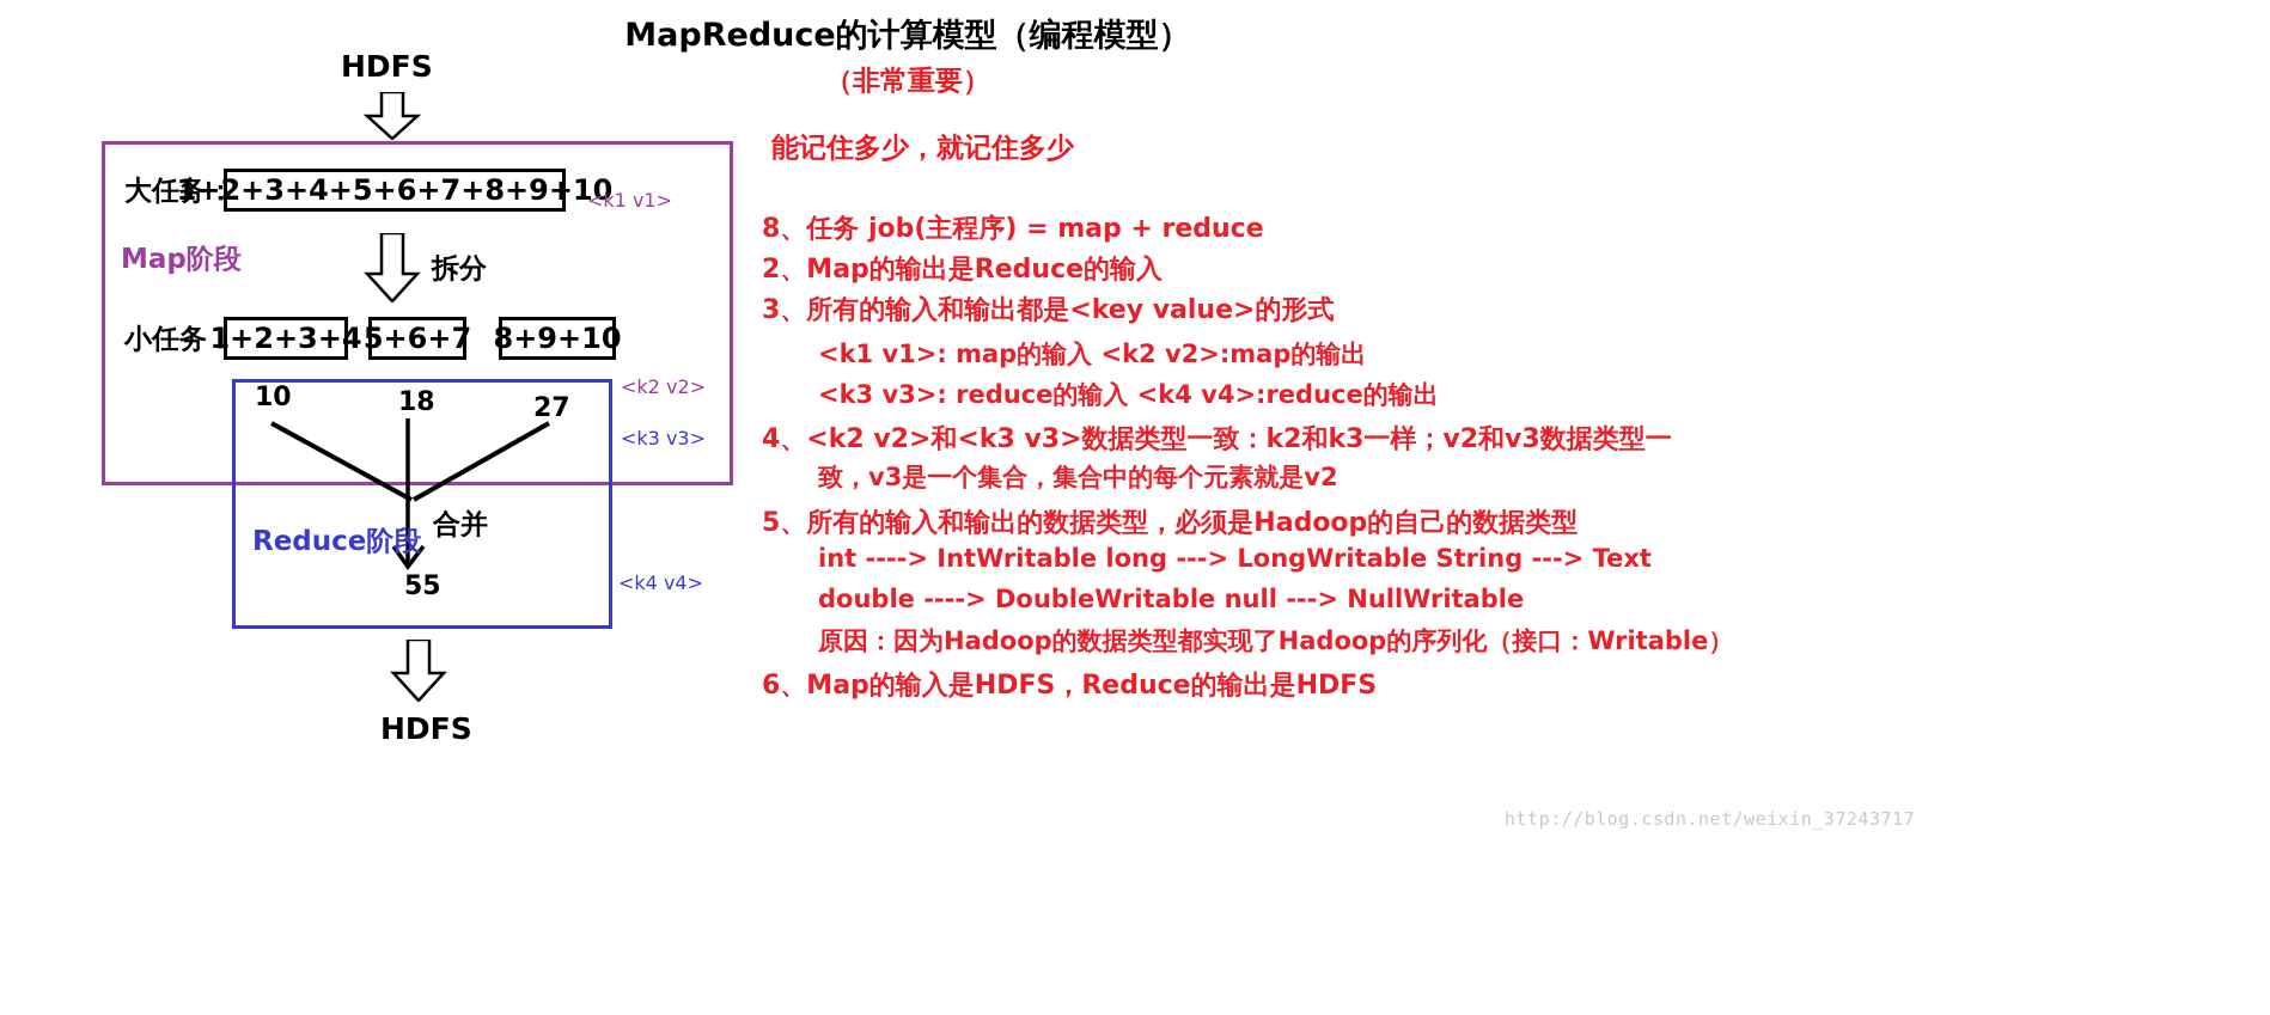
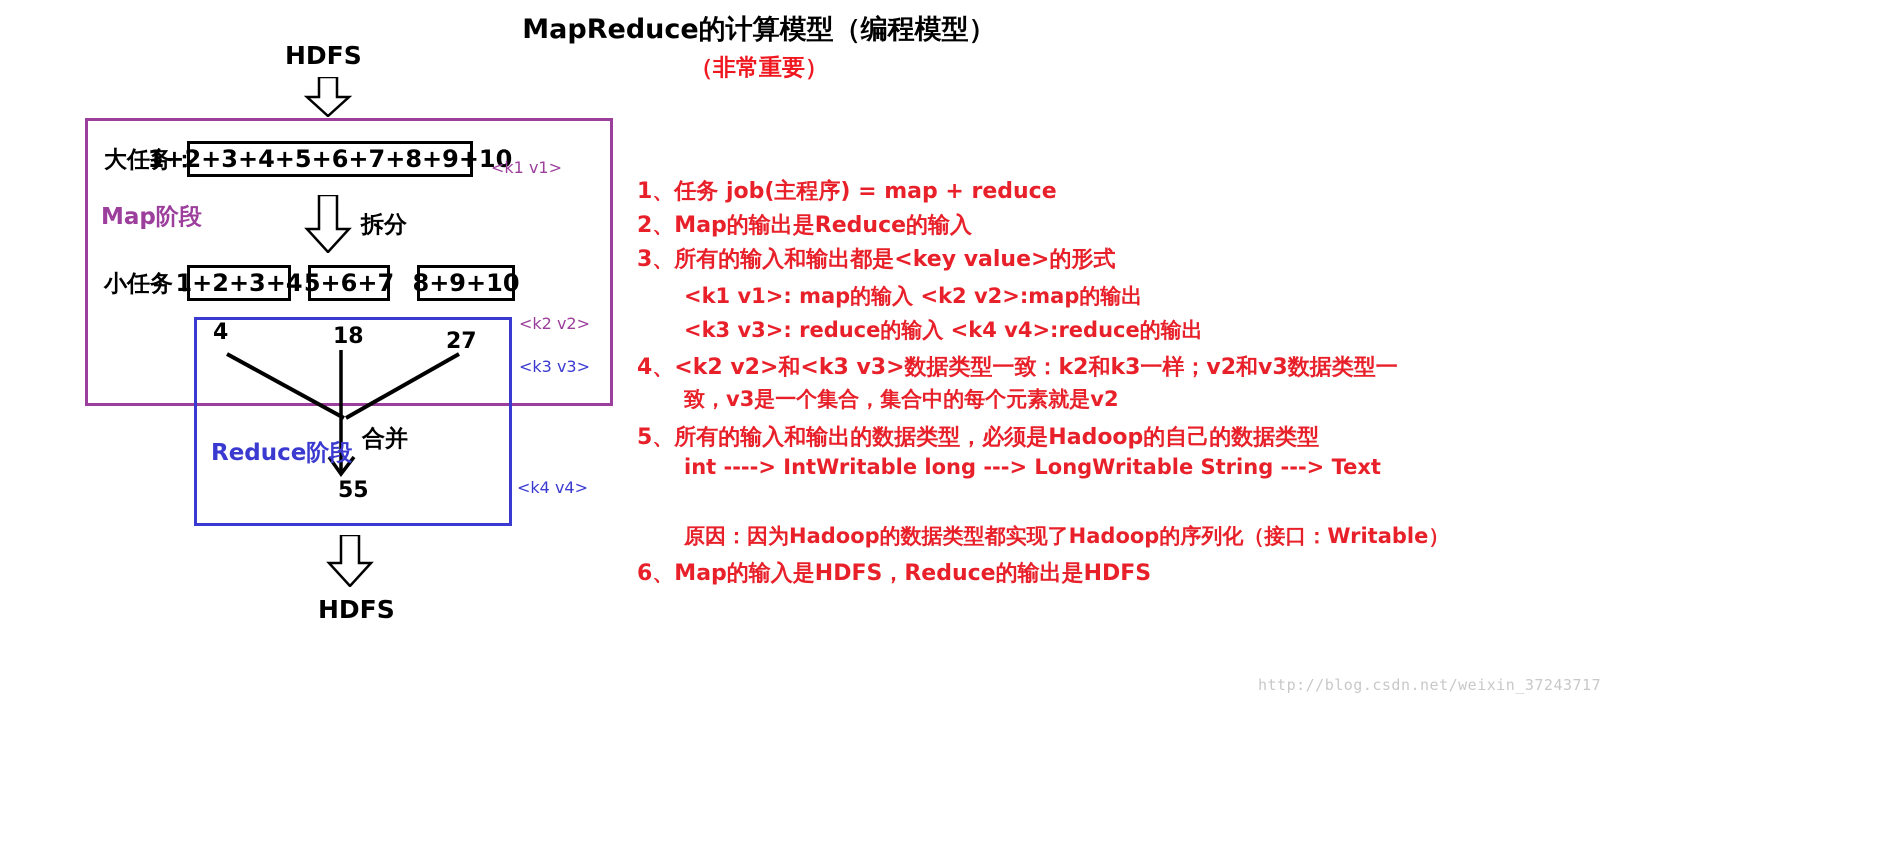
  MapReduce的计算模型（编程模型）
  （非常重要）
  HDFS
  Map阶段
  大任务：
  1+2+3+4+5+6+7+8+9+1
  <k1 v1>
  拆分
  小任务：
  1+2+3+4
  5+6+7
  8+9+10
- 10
+ 4
  18
  27
  <k2 v2>
  <k3 v3>
  Reduce阶段
  合并
  55
  <k4 v4>
  HDFS
- 能记住多少，就记住多少
- 8、任务 job(主程序) = map + reduce
+ 1、任务 job(主程序) = map + reduce
  2、Map的输出是Reduce的输入
  3、所有的输入和输出都是<key value>的形式
  <k1 v1>: map的输入 <k2 v2>:map的输出
  <k3 v3>: reduce的输入 <k4 v4>:reduce的输出
  4、<k2 v2>和<k3 v3>数据类型一致：k2和k3一样；v2和v3数据类型一
  致，v3是一个集合，集合中的每个元素就是v2
  5、所有的输入和输出的数据类型，必须是Hadoop的自己的数据类型
  int ----> IntWritable long ---> LongWritable String ---> Text
- double ----> DoubleWritable null ---> NullWritable
  原因：因为Hadoop的数据类型都实现了Hadoop的序列化（接口：Writable）
  6、Map的输入是HDFS，Reduce的输出是HDFS
  http://blog.csdn.net/weixin_37243717
